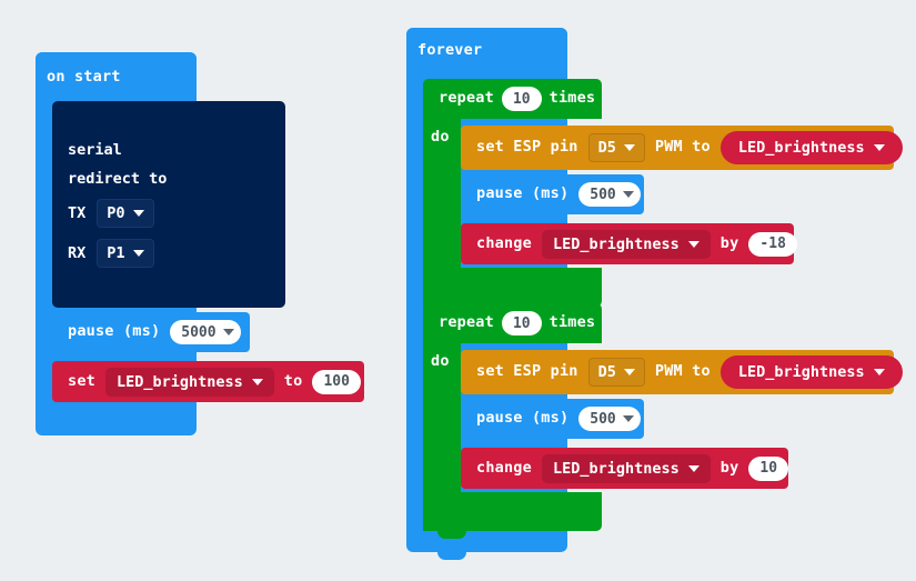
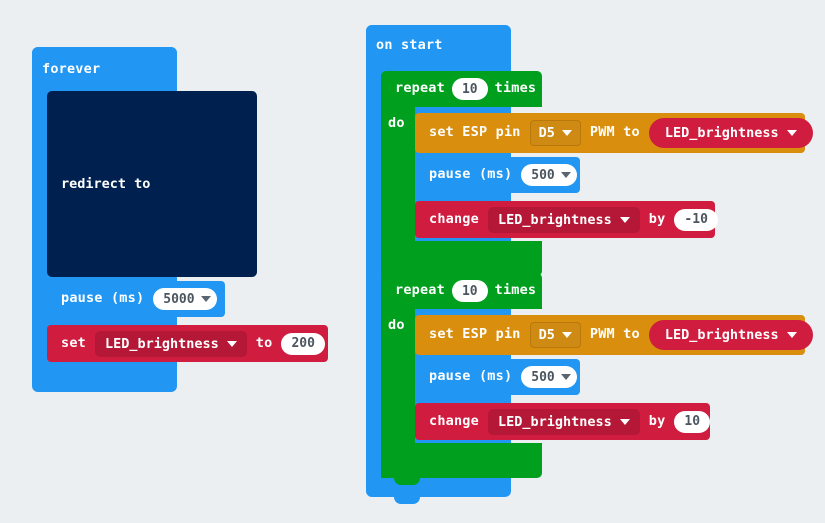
- on start
+ forever
- serial
  redirect to
- TX
- P0
- RX
- P1
  pause (ms)
  5000
  set
  LED_brightness
  to
- 100
+ 200
- forever
+ on start
  repeat
  10
  times
  do
  set ESP pin
  D5
  PWM to
  LED_brightness
  pause (ms)
  500
  change
  LED_brightness
  by
- -18
+ -10
  repeat
  10
  times
  do
  set ESP pin
  D5
  PWM to
  LED_brightness
  pause (ms)
  500
  change
  LED_brightness
  by
  10
